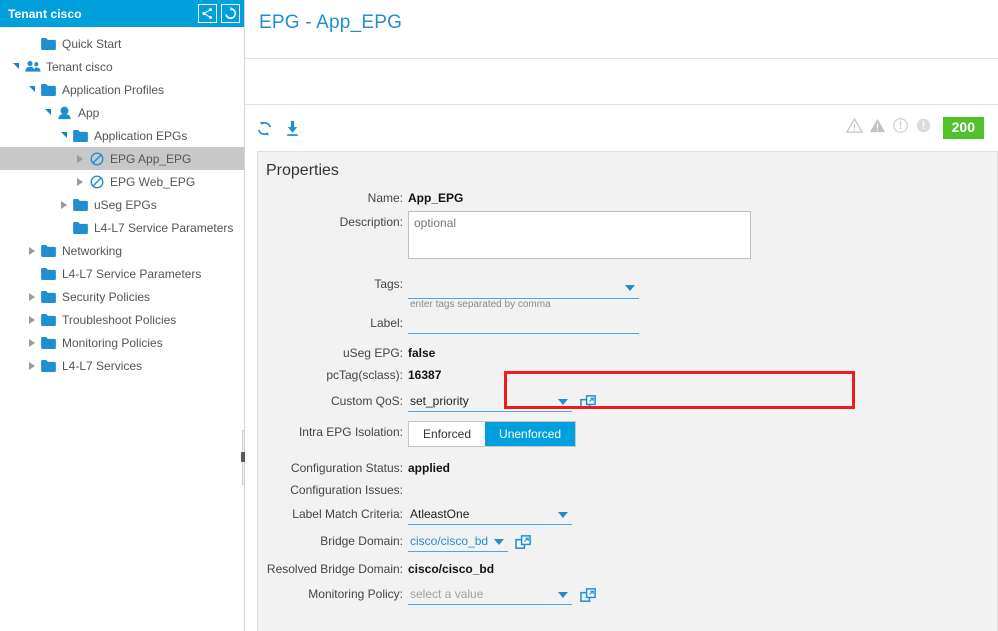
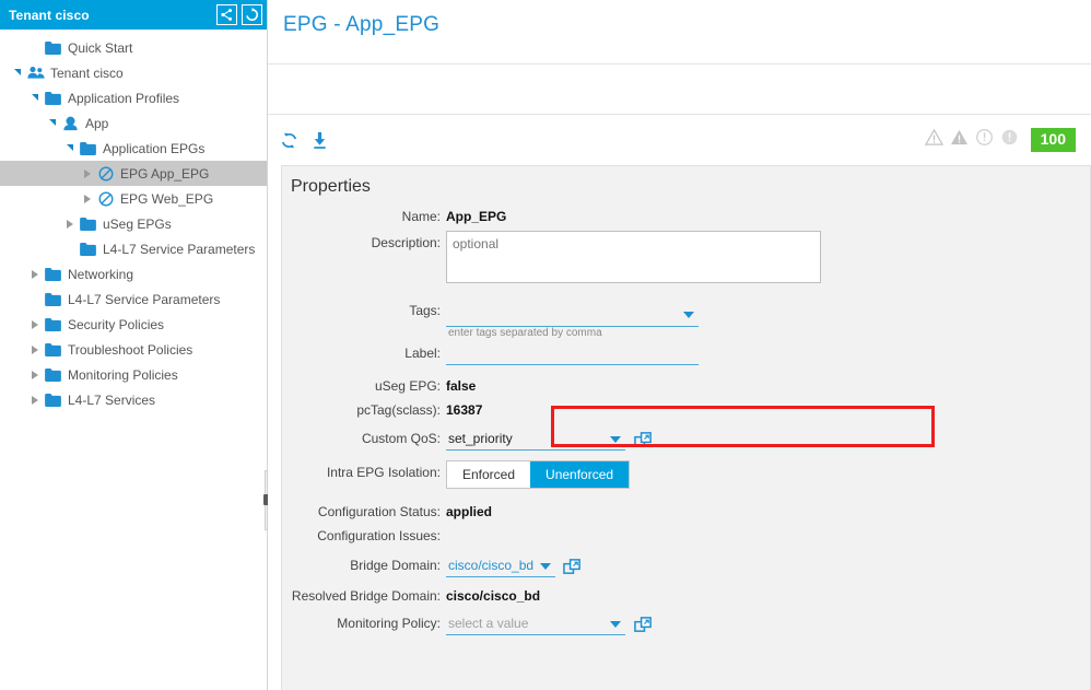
  Tenant cisco
  Quick Start
  Tenant cisco
  Application Profiles
  App
  Application EPGs
  EPG App_EPG
  EPG Web_EPG
  uSeg EPGs
  L4-L7 Service Parameters
  Networking
  L4-L7 Service Parameters
  Security Policies
  Troubleshoot Policies
  Monitoring Policies
  L4-L7 Services
  EPG - App_EPG
- 200
+ 100
  Properties
  Name:
  App_EPG
  Description:
  optional
  Tags:
  enter tags separated by comma
  Label:
  uSeg EPG:
  false
  pcTag(sclass):
  16387
  Custom QoS:
  set_priority
  Intra EPG Isolation:
  Enforced
  Unenforced
  Configuration Status:
  applied
  Configuration Issues:
- Label Match Criteria:
- AtleastOne
  Bridge Domain:
  cisco/cisco_bd
  Resolved Bridge Domain:
  cisco/cisco_bd
  Monitoring Policy:
  select a value
